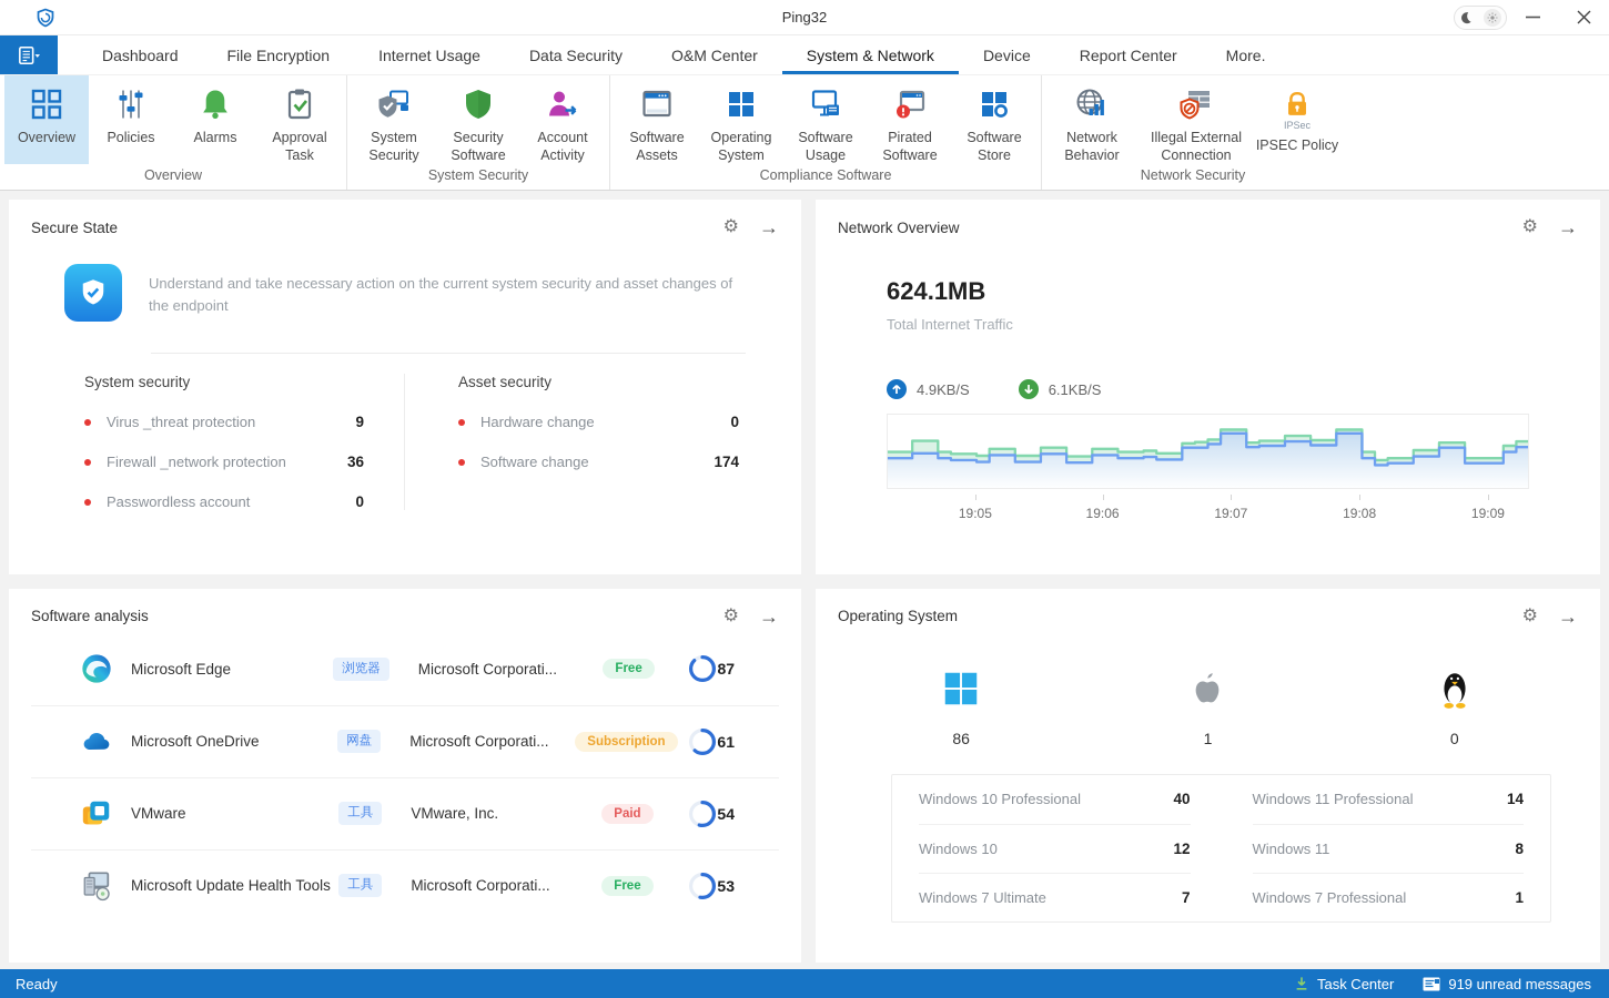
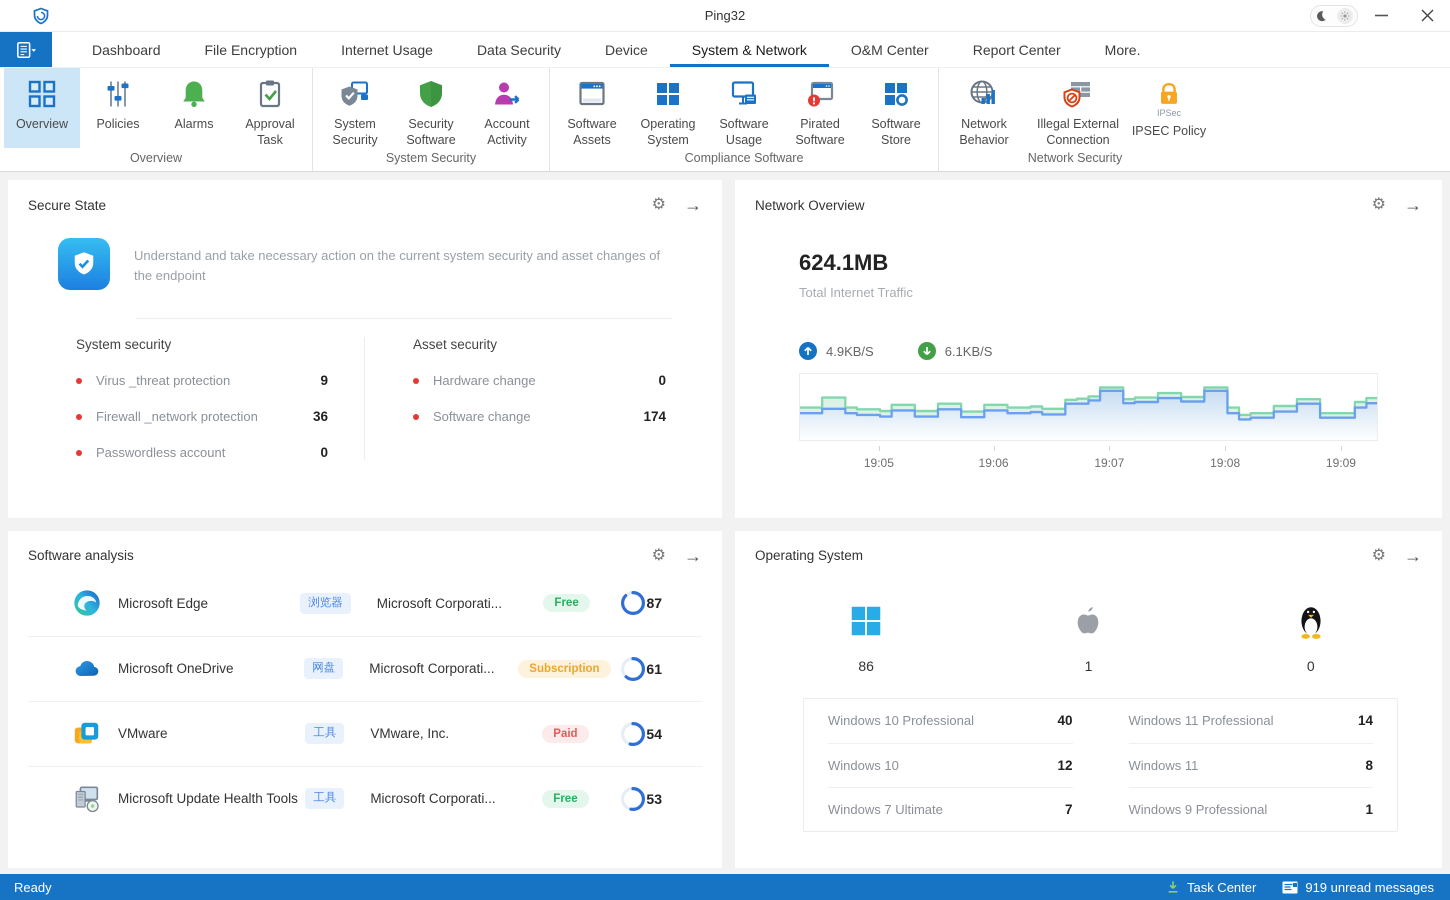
  Ping32
  Dashboard
  File Encryption
  Internet Usage
  Data Security
- O&M Center
+ Device
  System & Network
- Device
+ O&M Center
  Report Center
  More.
  Overview
  Policies
  Alarms
  Approval Task
  Overview
  System Security
  Security Software
  Account Activity
  System Security
  Software Assets
  Operating System
  Software Usage
  Pirated Software
  Software Store
  Compliance Software
  Network Behavior
  Illegal External Connection
  IPSec
  IPSEC Policy
  Network Security
  Secure State
  ⚙
  →
  Understand and take necessary action on the current system security and asset changes of the endpoint
  System security
  Virus _threat protection
  9
  Firewall _network protection
  36
  Passwordless account
  0
  Asset security
  Hardware change
  0
  Software change
  174
  Network Overview
  ⚙
  →
  624.1MB
  Total Internet Traffic
  4.9KB/S
  6.1KB/S
  19:05
  19:06
  19:07
  19:08
  19:09
  Software analysis
  ⚙
  →
  Microsoft Edge
  浏览器
  Microsoft Corporati...
  Free
  87
  Microsoft OneDrive
  网盘
  Microsoft Corporati...
  Subscription
  61
  VMware
  工具
  VMware, Inc.
  Paid
  54
  Microsoft Update Health Tools
  工具
  Microsoft Corporati...
  Free
  53
  Operating System
  ⚙
  →
  86
  1
  0
  Windows 10 Professional
  40
  Windows 10
  12
  Windows 7 Ultimate
  7
  Windows 11 Professional
  14
  Windows 11
  8
- Windows 7 Professional
+ Windows 9 Professional
  1
  Ready
  Task Center
  919 unread messages
